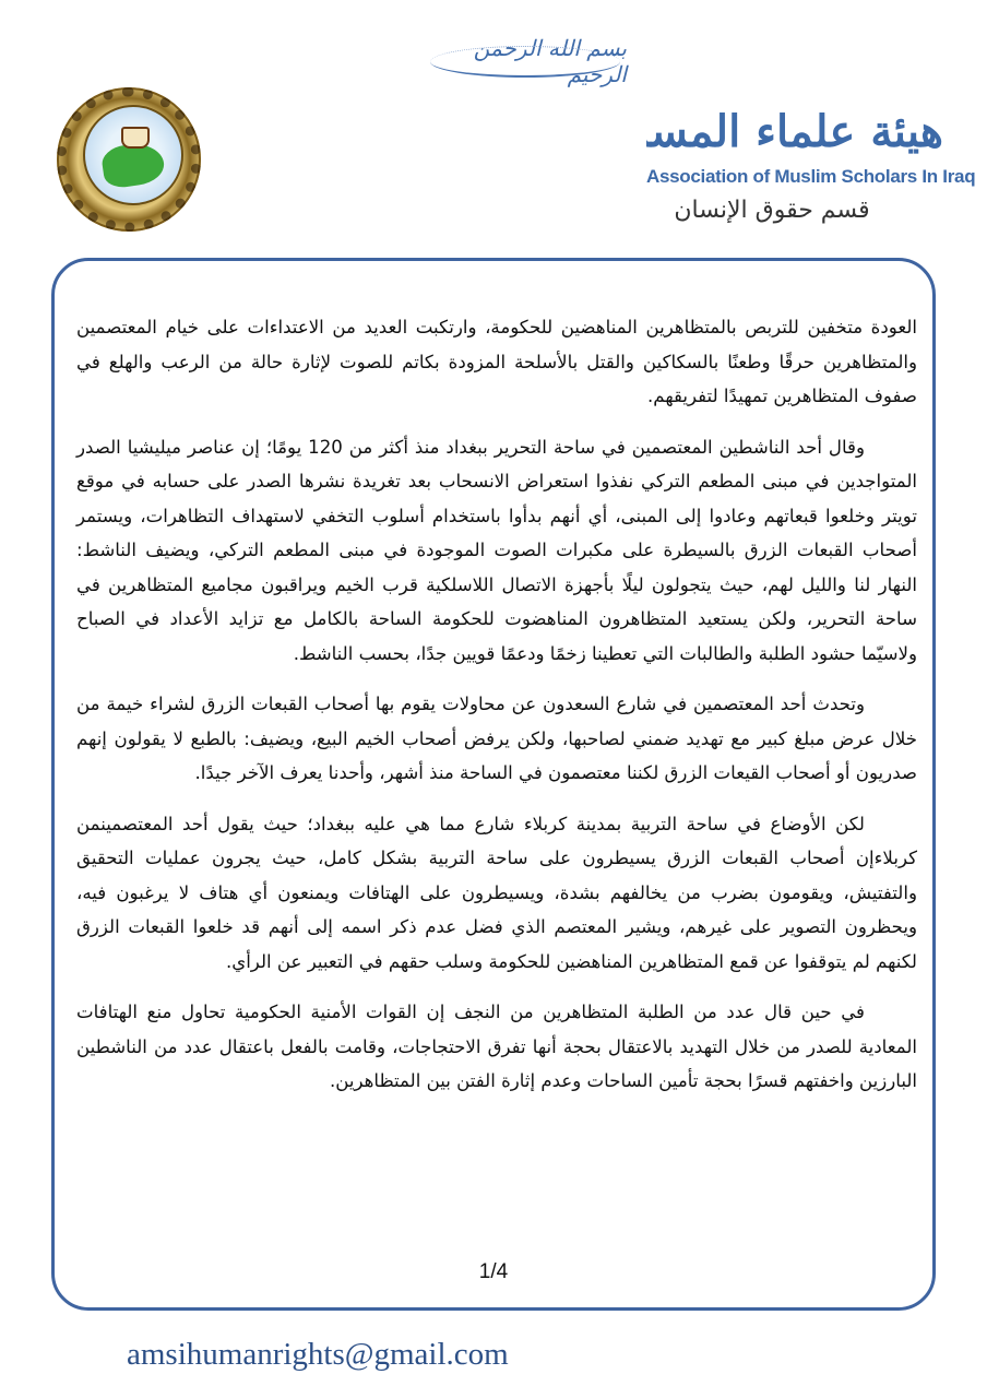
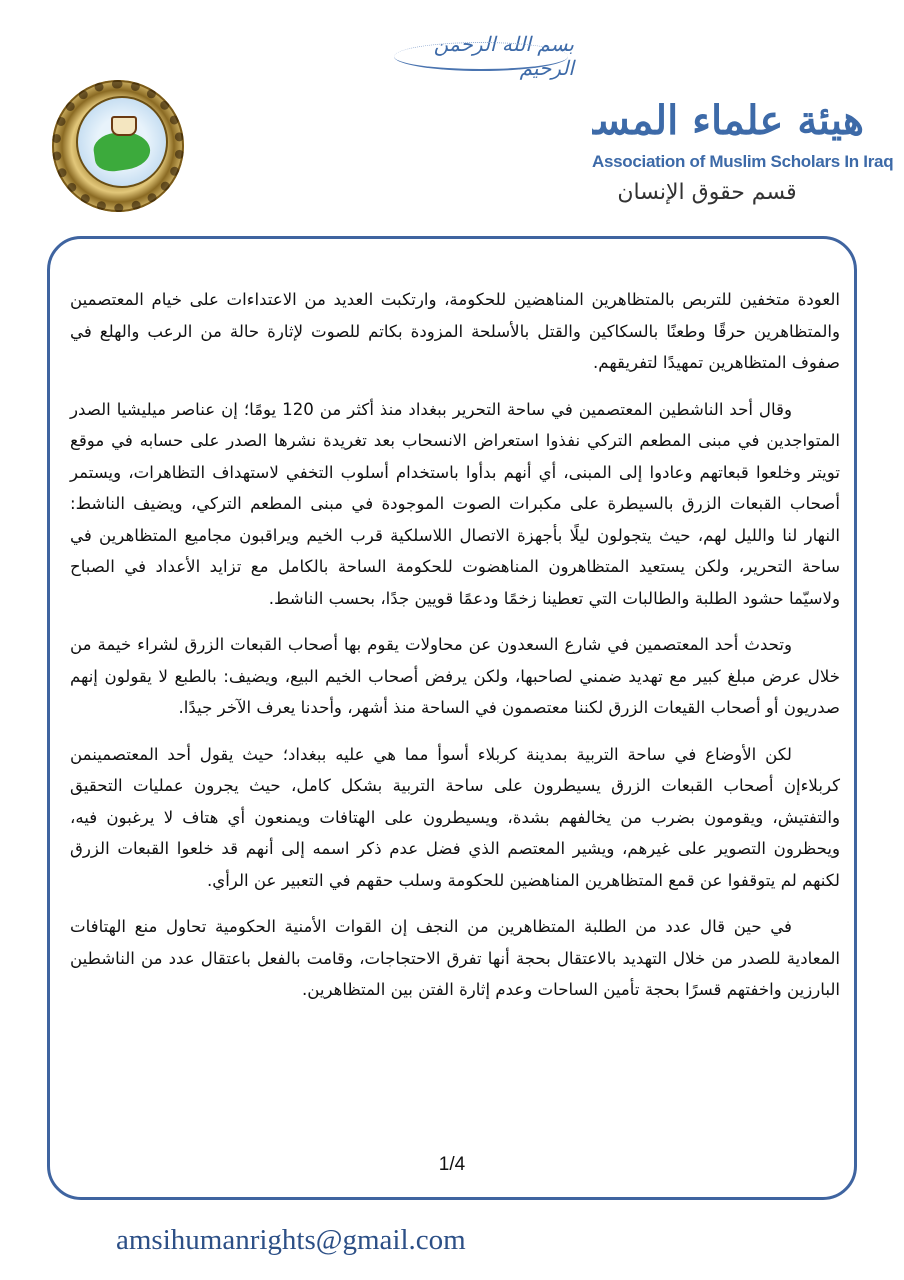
  بسم الله الرحمن الرحيم
  Association of Muslim Scholars In Iraq
  قسم حقوق الإنسان
  العودة متخفين للتربص بالمتظاهرين المناهضين للحكومة، وارتكبت العديد من الاعتداءات على خيام المعتصمين والمتظاهرين حرقًا وطعنًا بالسكاكين والقتل بالأسلحة المزودة بكاتم للصوت لإثارة حالة من الرعب والهلع في صفوف المتظاهرين تمهيدًا لتفريقهم.
  وقال أحد الناشطين المعتصمين في ساحة التحرير ببغداد منذ أكثر من 120 يومًا؛ إن عناصر ميليشيا الصدر المتواجدين في مبنى المطعم التركي نفذوا استعراض الانسحاب بعد تغريدة نشرها الصدر على حسابه في موقع تويتر وخلعوا قبعاتهم وعادوا إلى المبنى، أي أنهم بدأوا باستخدام أسلوب التخفي لاستهداف التظاهرات، ويستمر أصحاب القبعات الزرق بالسيطرة على مكبرات الصوت الموجودة في مبنى المطعم التركي، ويضيف الناشط: النهار لنا والليل لهم، حيث يتجولون ليلًا بأجهزة الاتصال اللاسلكية قرب الخيم ويراقبون مجاميع المتظاهرين في ساحة التحرير، ولكن يستعيد المتظاهرون المناهضوت للحكومة الساحة بالكامل مع تزايد الأعداد في الصباح ولاسيّما حشود الطلبة والطالبات التي تعطينا زخمًا ودعمًا قويين جدًا، بحسب الناشط.
  وتحدث أحد المعتصمين في شارع السعدون عن محاولات يقوم بها أصحاب القبعات الزرق لشراء خيمة من خلال عرض مبلغ كبير مع تهديد ضمني لصاحبها، ولكن يرفض أصحاب الخيم البيع، ويضيف: بالطبع لا يقولون إنهم صدريون أو أصحاب القيعات الزرق لكننا معتصمون في الساحة منذ أشهر، وأحدنا يعرف الآخر جيدًا.
- لكن الأوضاع في ساحة التربية بمدينة كربلاء شارع مما هي عليه ببغداد؛ حيث يقول أحد المعتصمينمن كربلاءإن أصحاب القبعات الزرق يسيطرون على ساحة التربية بشكل كامل، حيث يجرون عمليات التحقيق والتفتيش، ويقومون بضرب من يخالفهم بشدة، ويسيطرون على الهتافات ويمنعون أي هتاف لا يرغبون فيه، ويحظرون التصوير على غيرهم، ويشير المعتصم الذي فضل عدم ذكر اسمه إلى أنهم قد خلعوا القبعات الزرق لكنهم لم يتوقفوا عن قمع المتظاهرين المناهضين للحكومة وسلب حقهم في التعبير عن الرأي.
+ لكن الأوضاع في ساحة التربية بمدينة كربلاء أسوأ مما هي عليه ببغداد؛ حيث يقول أحد المعتصمينمن كربلاءإن أصحاب القبعات الزرق يسيطرون على ساحة التربية بشكل كامل، حيث يجرون عمليات التحقيق والتفتيش، ويقومون بضرب من يخالفهم بشدة، ويسيطرون على الهتافات ويمنعون أي هتاف لا يرغبون فيه، ويحظرون التصوير على غيرهم، ويشير المعتصم الذي فضل عدم ذكر اسمه إلى أنهم قد خلعوا القبعات الزرق لكنهم لم يتوقفوا عن قمع المتظاهرين المناهضين للحكومة وسلب حقهم في التعبير عن الرأي.
  في حين قال عدد من الطلبة المتظاهرين من النجف إن القوات الأمنية الحكومية تحاول منع الهتافات المعادية للصدر من خلال التهديد بالاعتقال بحجة أنها تفرق الاحتجاجات، وقامت بالفعل باعتقال عدد من الناشطين البارزين واخفتهم قسرًا بحجة تأمين الساحات وعدم إثارة الفتن بين المتظاهرين.
  1/4
  amsihumanrights@gmail.com
